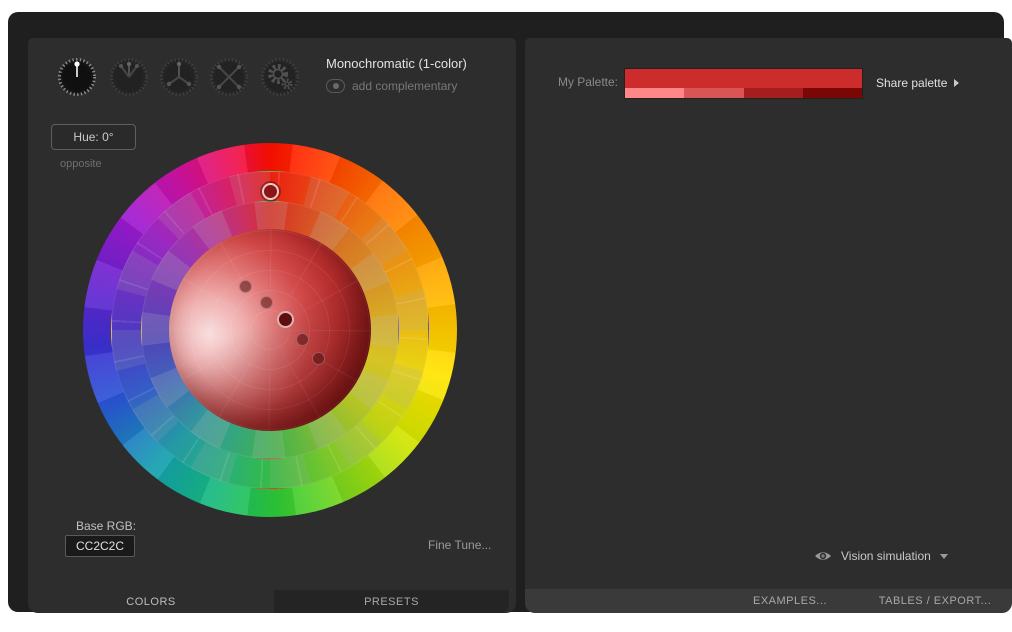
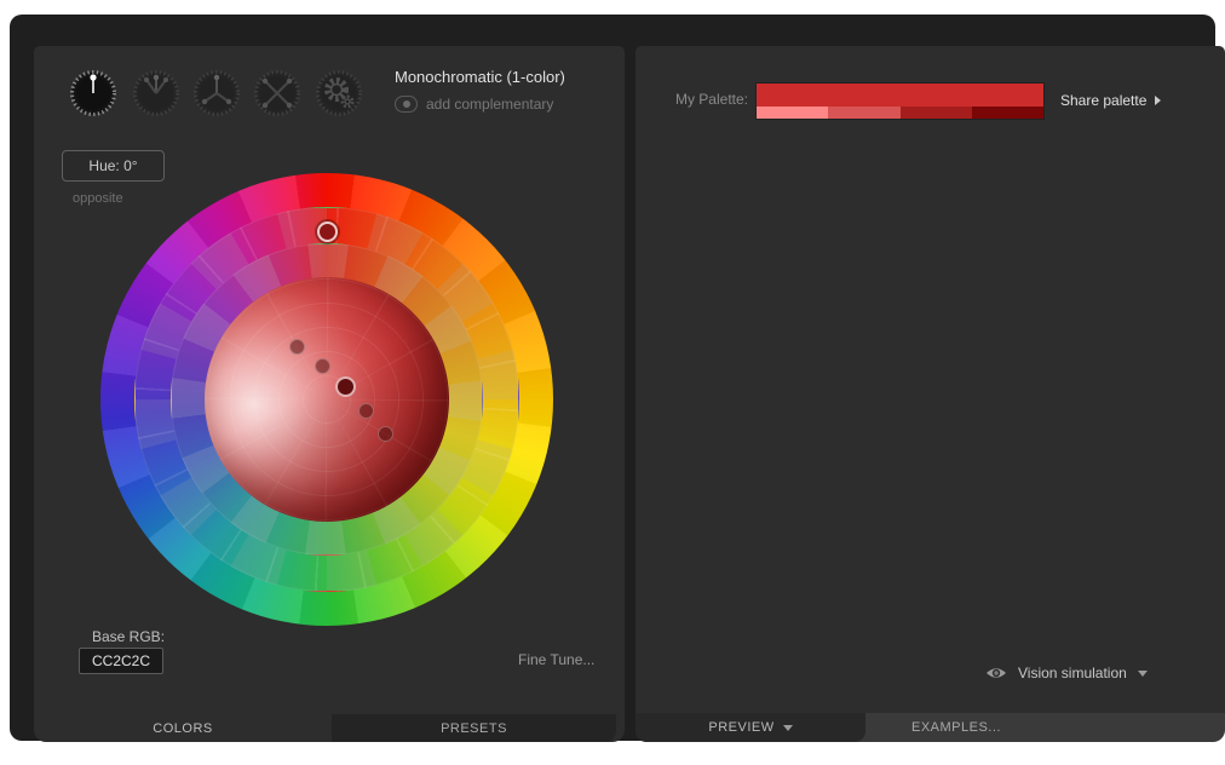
  Monochromatic (1-color)
  add complementary
  Hue: 0°
  opposite
  Base RGB:
  CC2C2C
  Fine Tune...
  COLORS
  PRESETS
  My Palette:
  Share palette
  Vision simulation
+ PREVIEW
  EXAMPLES...
- TABLES / EXPORT...
